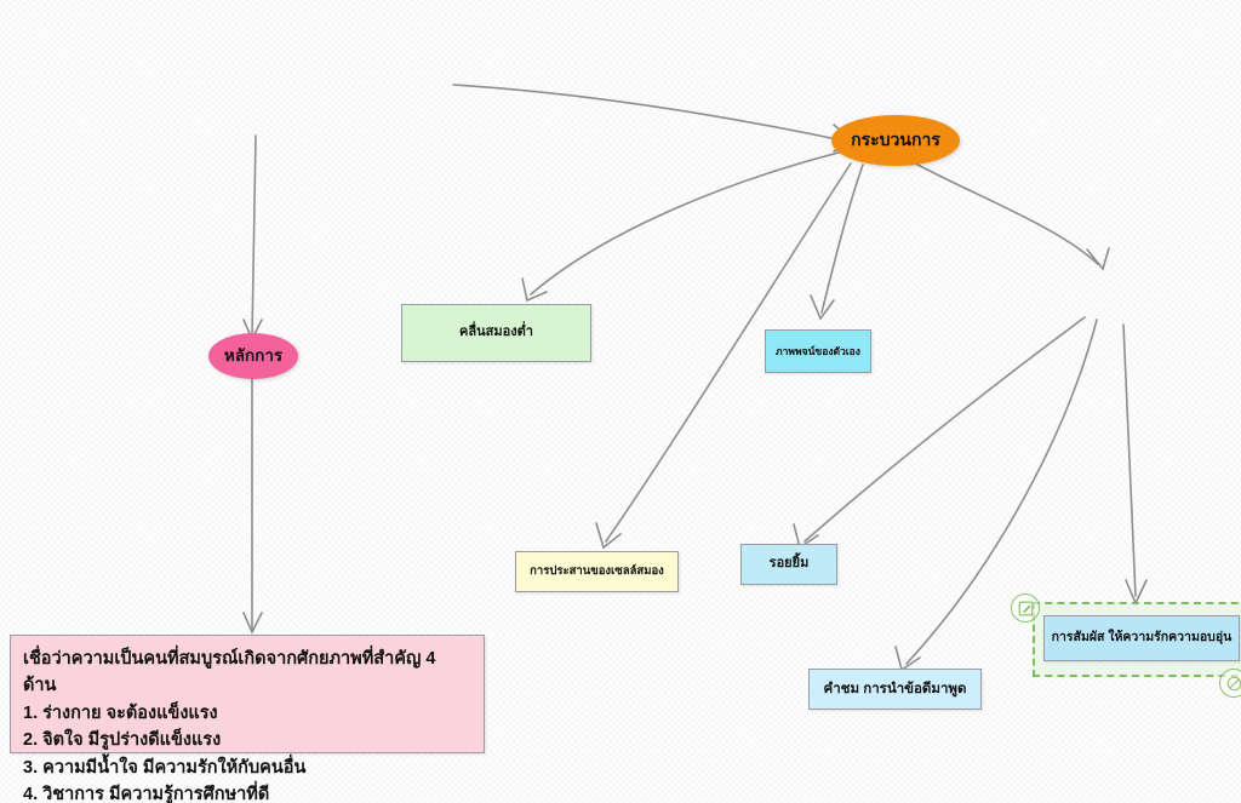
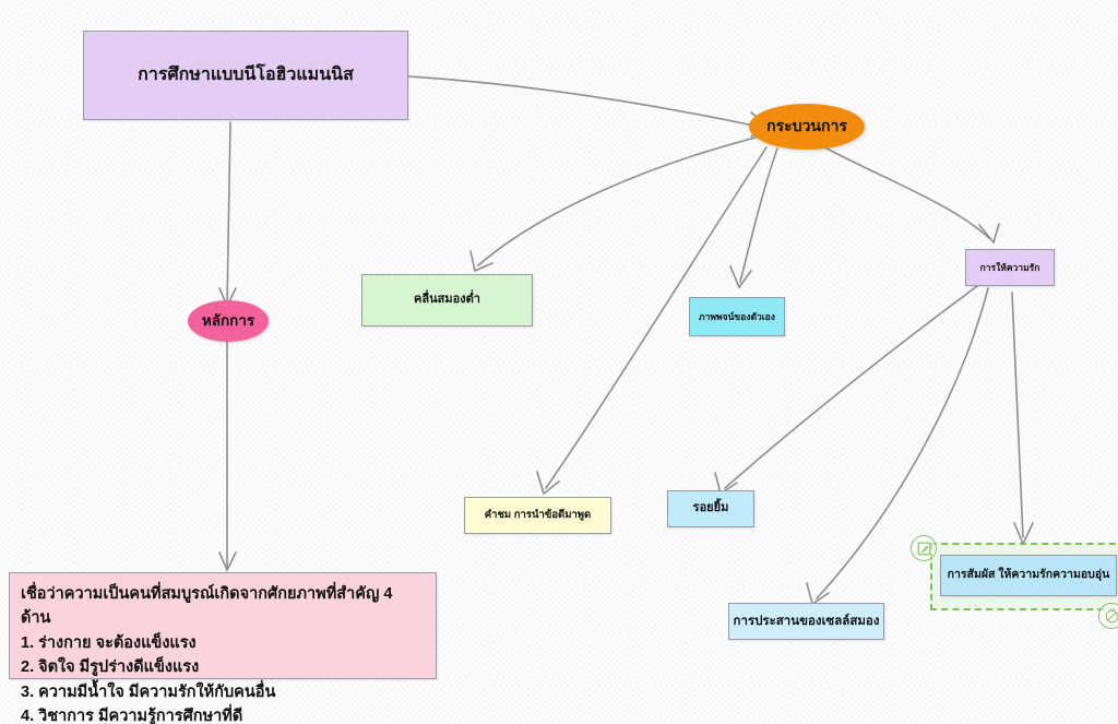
+ การศึกษาแบบนีโอฮิวแมนนิส
  กระบวนการ
  หลักการ
  คลื่นสมองต่ำ
  ภาพพจน์ของตัวเอง
+ การให้ความรัก
- การประสานของเซลล์สมอง
+ คำชม การนำข้อดีมาพูด
  รอยยิ้ม
- คำชม การนำข้อดีมาพูด
+ การประสานของเซลล์สมอง
  การสัมผัส ให้ความรักความอบอุ่น
  เชื่อว่าความเป็นคนที่สมบูรณ์เกิดจากศักยภาพที่สำคัญ 4 ด้าน
  1. ร่างกาย จะต้องแข็งแรง
  2. จิตใจ มีรูปร่างดีแข็งแรง
  3. ความมีน้ำใจ มีความรักให้กับคนอื่น
  4. วิชาการ มีความรู้การศึกษาที่ดี
